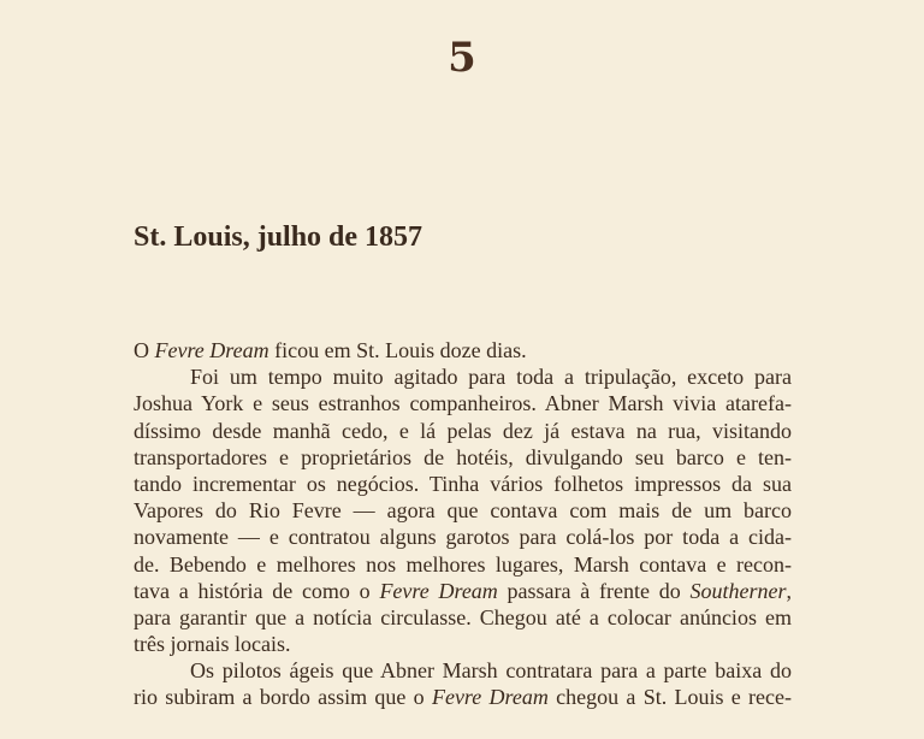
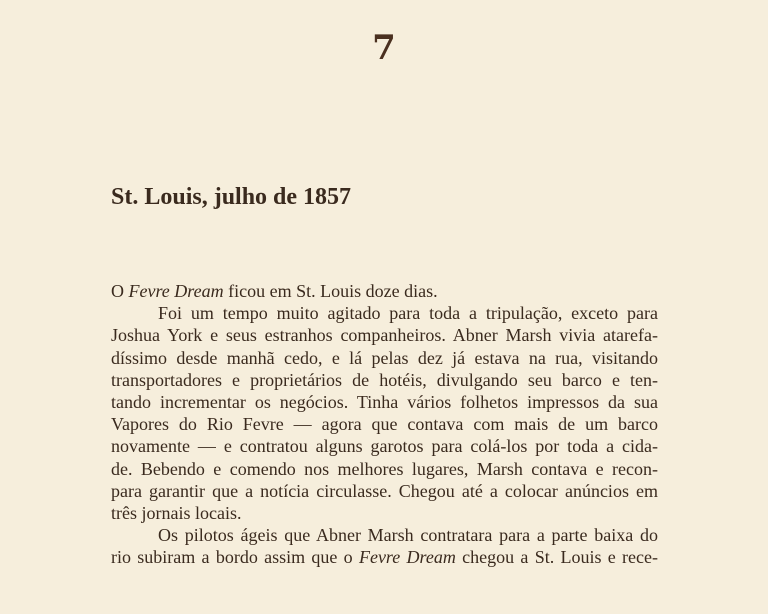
- 5
+ 7
  St. Louis, julho de 1857
  O Fevre Dream ficou em St. Louis doze dias.
  Foi um tempo muito agitado para toda a tripulação, exceto para
  Joshua York e seus estranhos companheiros. Abner Marsh vivia atarefa-
  díssimo desde manhã cedo, e lá pelas dez já estava na rua, visitando
  transportadores e proprietários de hotéis, divulgando seu barco e ten-
  tando incrementar os negócios. Tinha vários folhetos impressos da sua
  Vapores do Rio Fevre — agora que contava com mais de um barco
  novamente — e contratou alguns garotos para colá-los por toda a cida-
- de. Bebendo e melhores nos melhores lugares, Marsh contava e recon-
+ de. Bebendo e comendo nos melhores lugares, Marsh contava e recon-
- tava a história de como o Fevre Dream passara à frente do Southerner,
  para garantir que a notícia circulasse. Chegou até a colocar anúncios em
  três jornais locais.
  Os pilotos ágeis que Abner Marsh contratara para a parte baixa do
  rio subiram a bordo assim que o Fevre Dream chegou a St. Louis e rece-
